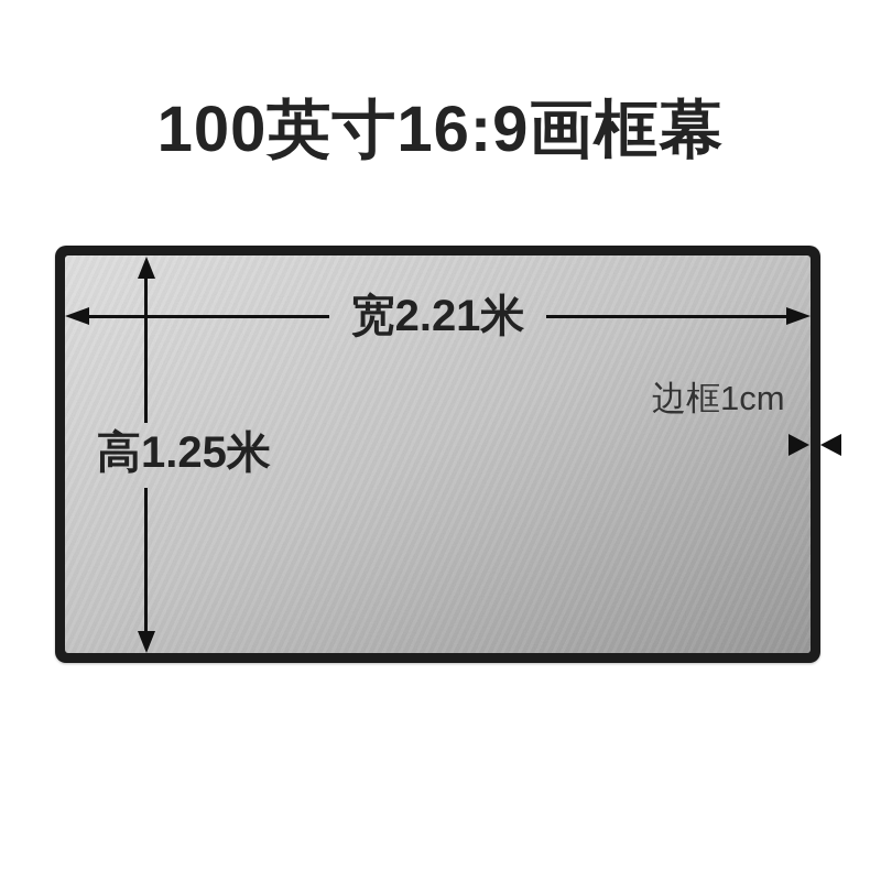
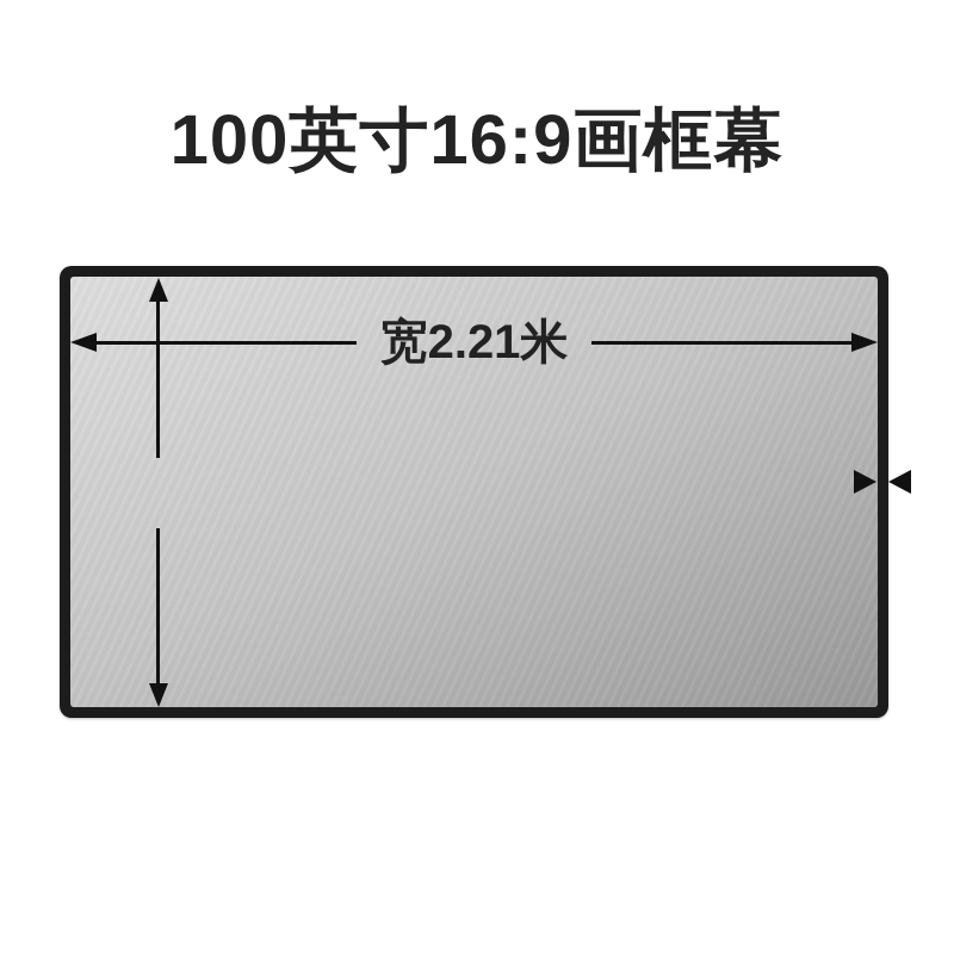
  100英寸16:9画框幕
  宽2.21米
- 高1.25米
- 边框1cm
